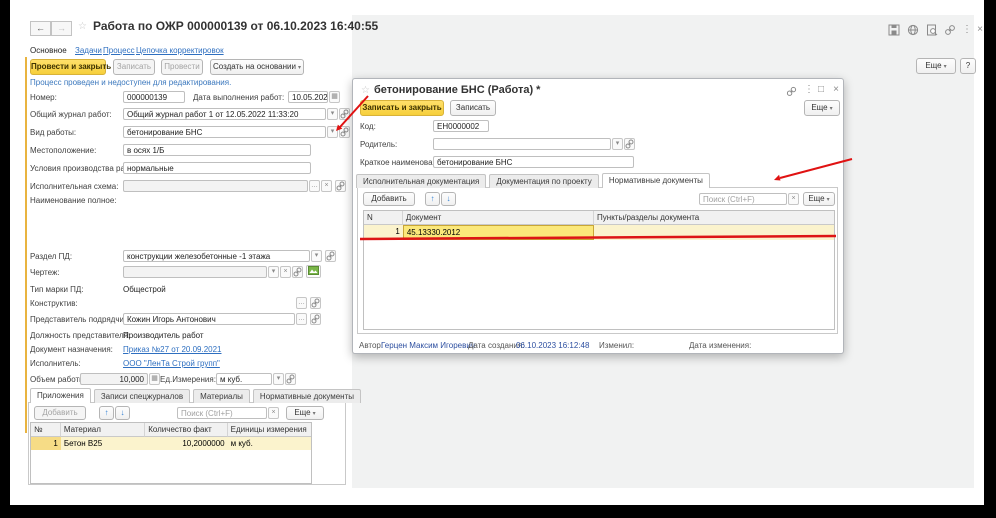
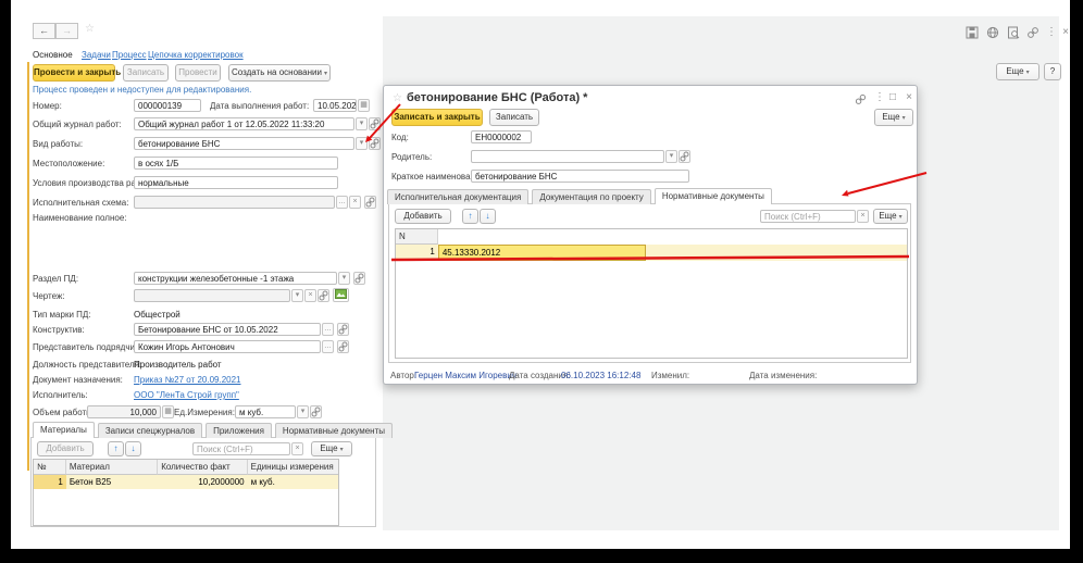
  ←
  →
  ☆
- Работа по ОЖР 000000139 от 06.10.2023 16:40:55
  ⋮
  ×
  Основное
  Задачи
  Процесс
  Цепочка корректировок
  Провести и закрыт
  Записать
  Провести
  Создать на основании
  Еще
  ?
  Процесс проведен и недоступен для редактирования.
  Номер:
  000000139
  Дата выполнения работ:
  10.05.202
  Общий журнал работ:
  Общий журнал работ 1 от 12.05.2022 11:33:20
  Вид работы:
  бетонирование БНС
  Местоположение:
  в осях 1/Б
  Условия производства р
  нормальные
  Исполнительная схема:
  Наименование полное:
  Раздел ПД:
  конструкции железобетонные -1 этажа
  Чертеж:
  Тип марки ПД:
  Общестрой
  Конструктив:
+ Бетонирование БНС от 10.05.2022
  Представитель подрядчи
  Кожин Игорь Антонович
  Должность представителя:
  Производитель работ
  Документ назначения:
  Приказ №27 от 20.09.2021
  Исполнитель:
  ООО "ЛенТа Строй групп"
  Объем работ
  10,000
  Ед.Измерения:
  м куб.
- Приложения
+ Материалы
  Записи спецжурналов
- Материалы
+ Приложения
  Нормативные документы
  Добавить
  ↑
  ↓
  Поиск (Ctrl+F)
  Еще
  №
  Материал
  Количество факт
  Единицы измерения
  1
  Бетон В25
  10,2000000
  м куб.
  ☆
  бетонирование БНС (Работа) *
  ⋮
  □
  ×
  Записать и закрыть
  Записать
  Еще
  Код:
  ЕН0000002
  Родитель:
  Краткое наименова
  бетонирование БНС
  Исполнительная документация
  Документация по проекту
  Нормативные документы
  Добавить
  ↑
  ↓
  Поиск (Ctrl+F)
  Еще
  N
- Документ
- Пункты/разделы документа
  1
  45.13330.2012
  Автор:
  Герцен Максим Игоревич
  Дата создания:
  06.10.2023 16:12:48
  Изменил:
  Дата изменения:
